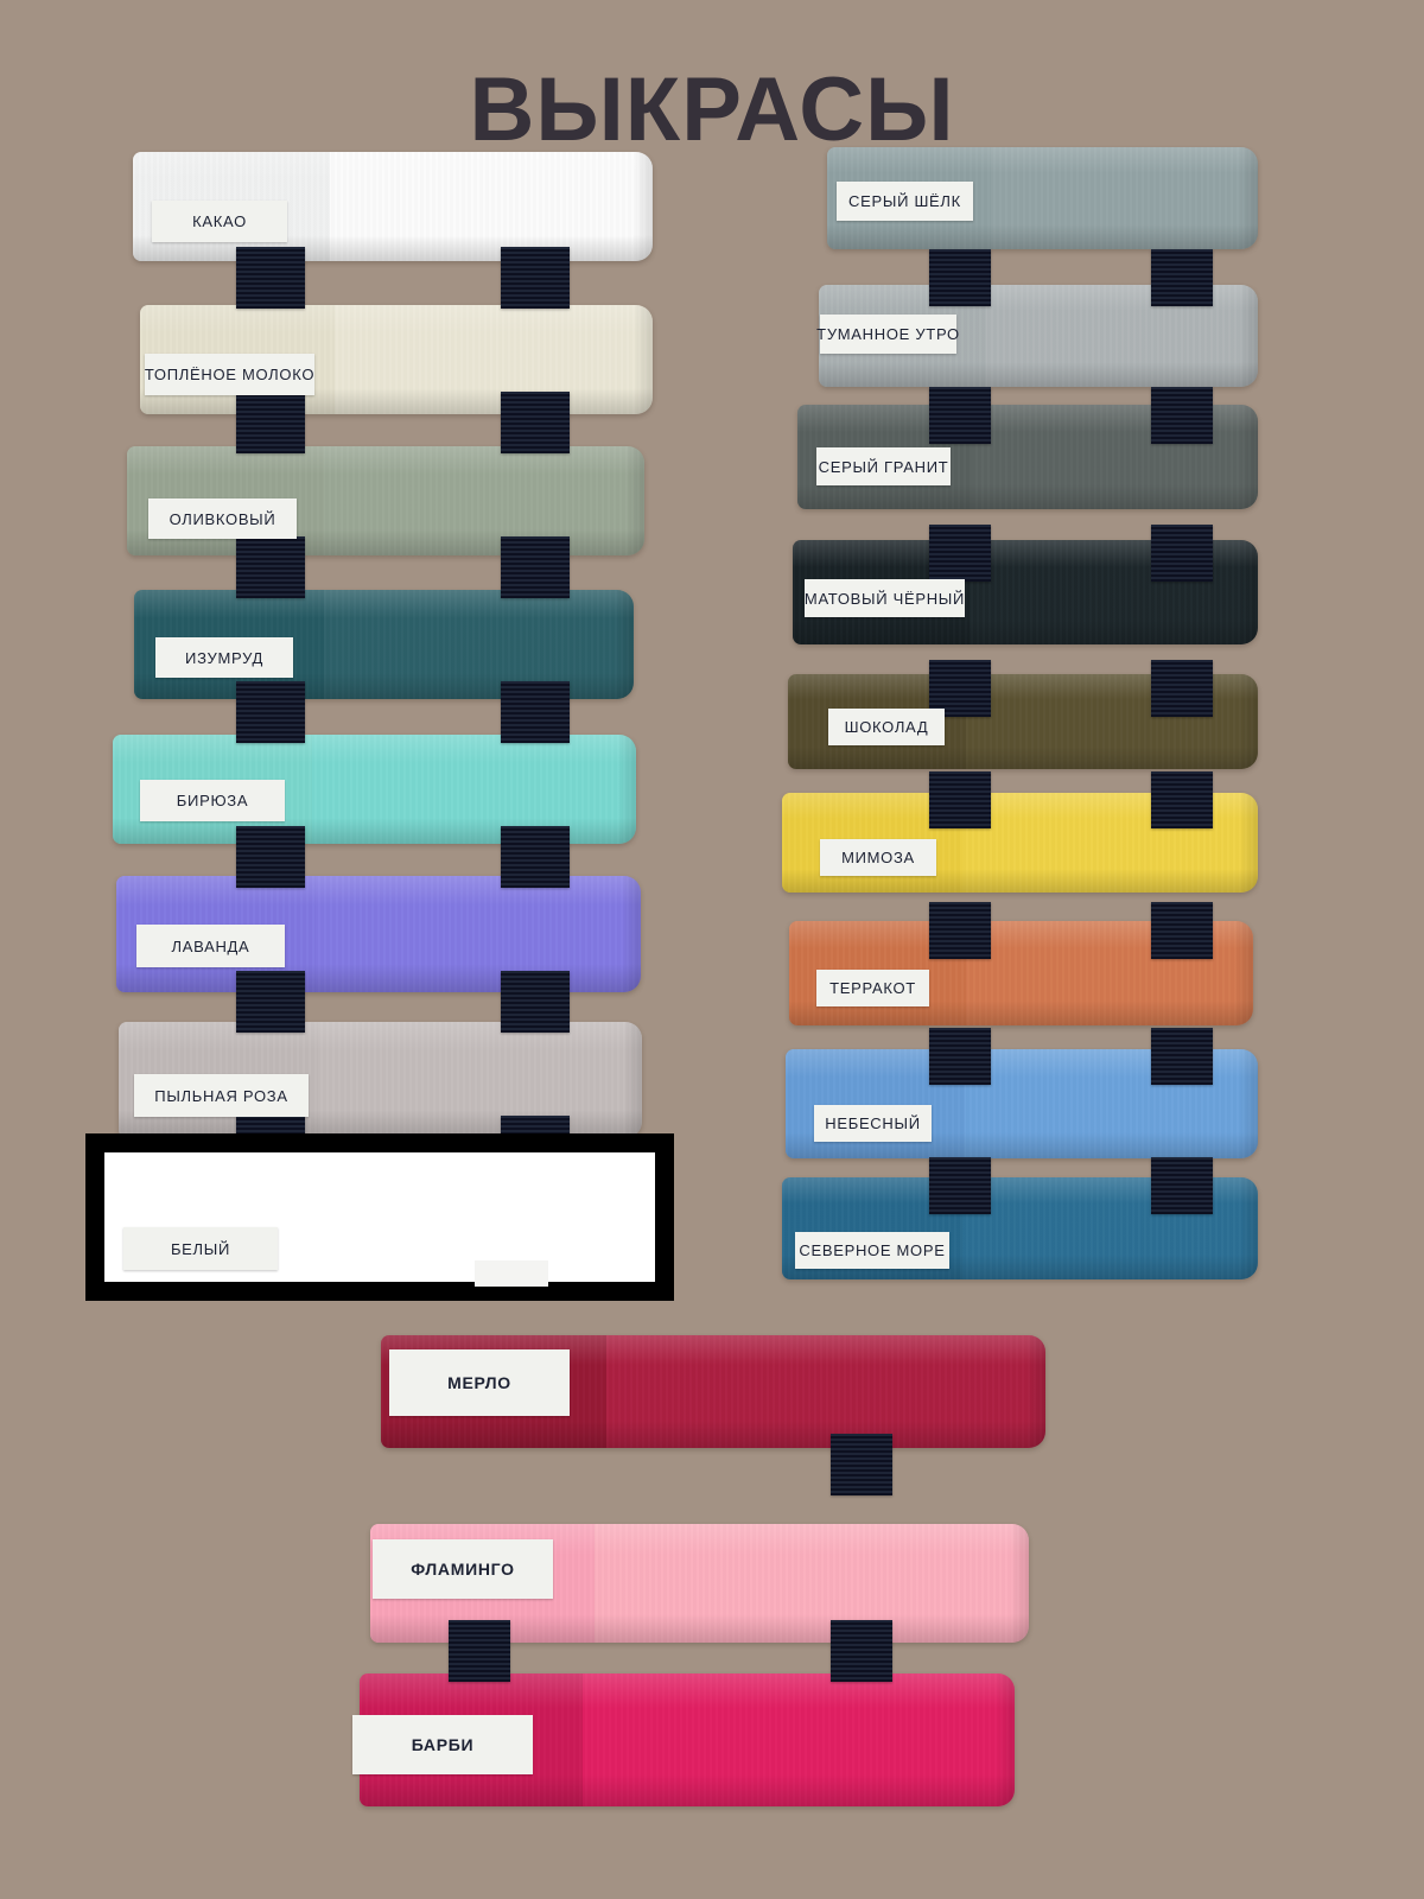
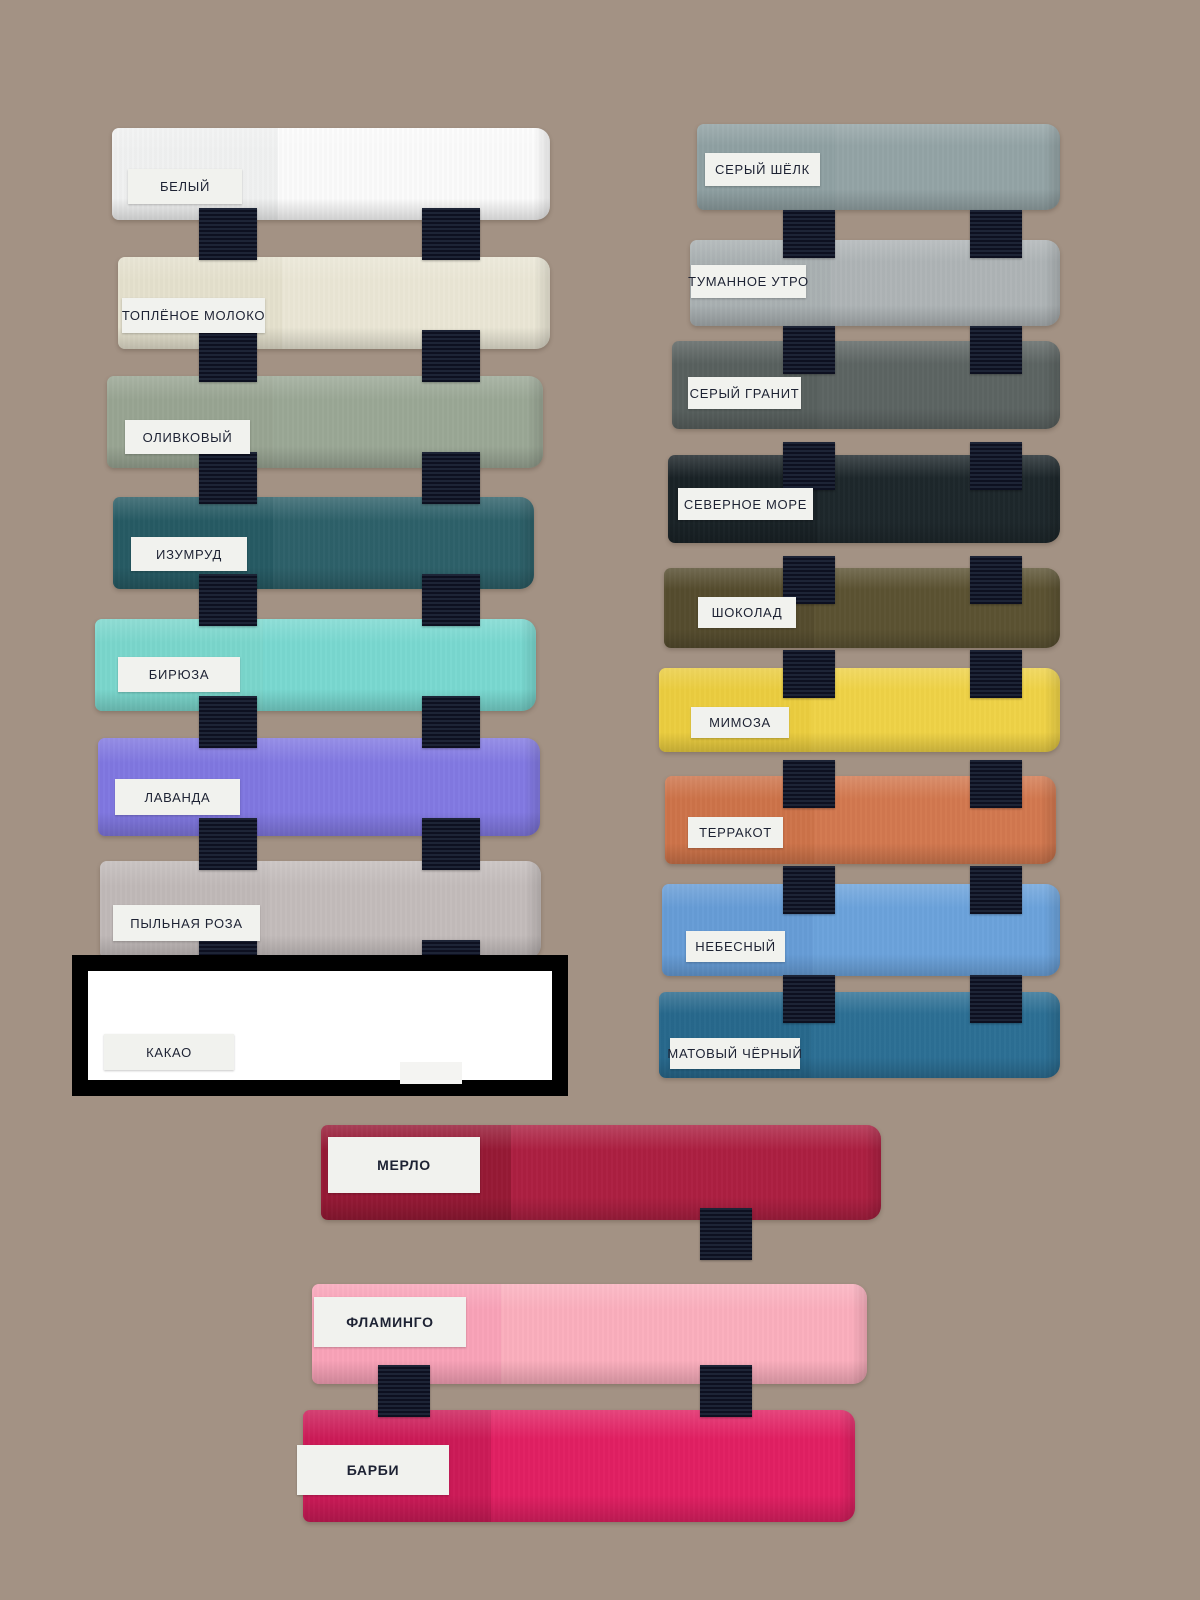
- ВЫКРАСЫ
- КАКАО
+ БЕЛЫЙ
  ТОПЛЁНОЕ МОЛОКО
  ОЛИВКОВЫЙ
  ИЗУМРУД
  БИРЮЗА
  ЛАВАНДА
  ПЫЛЬНАЯ РОЗА
- БЕЛЫЙ
+ КАКАО
  СЕРЫЙ ШЁЛК
  ТУМАННОЕ УТРО
  СЕРЫЙ ГРАНИТ
- МАТОВЫЙ ЧЁРНЫЙ
+ СЕВЕРНОЕ МОРЕ
  ШОКОЛАД
  МИМОЗА
  ТЕРРАКОТ
  НЕБЕСНЫЙ
- СЕВЕРНОЕ МОРЕ
+ МАТОВЫЙ ЧЁРНЫЙ
  МЕРЛО
  ФЛАМИНГО
  БАРБИ
